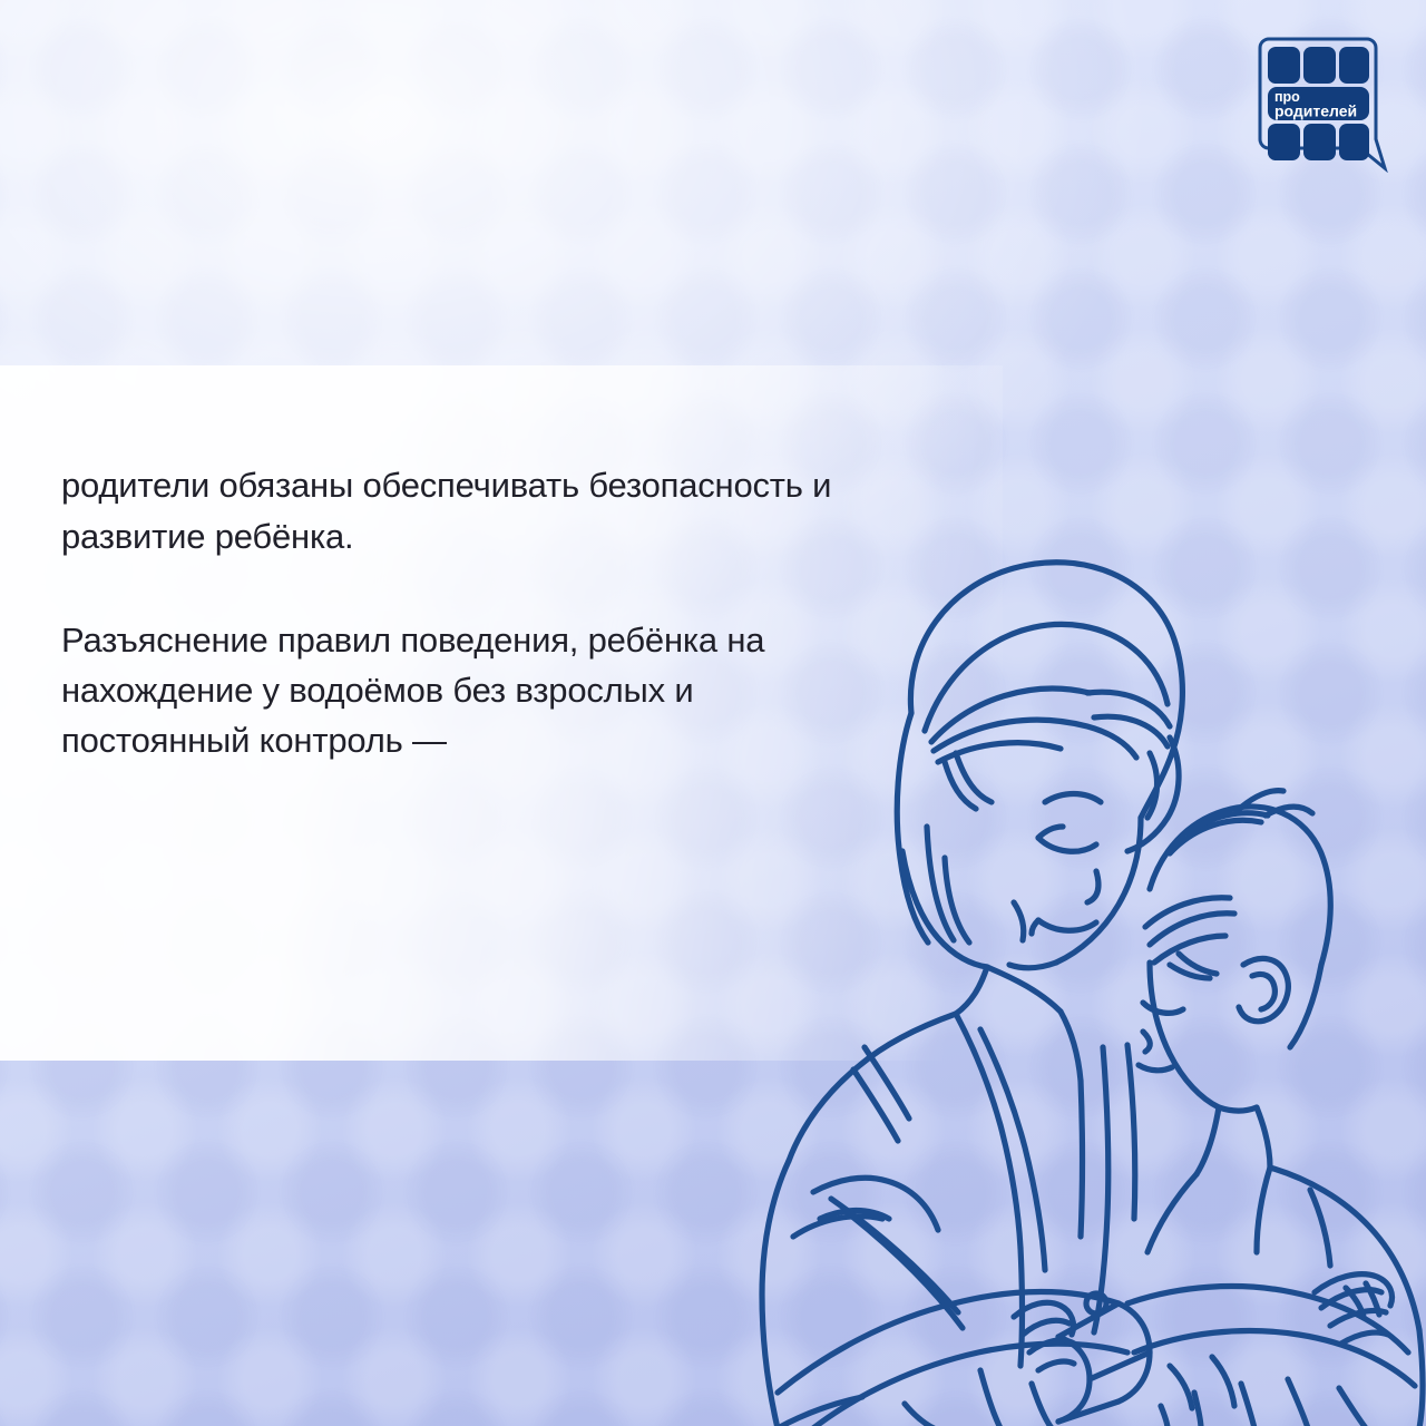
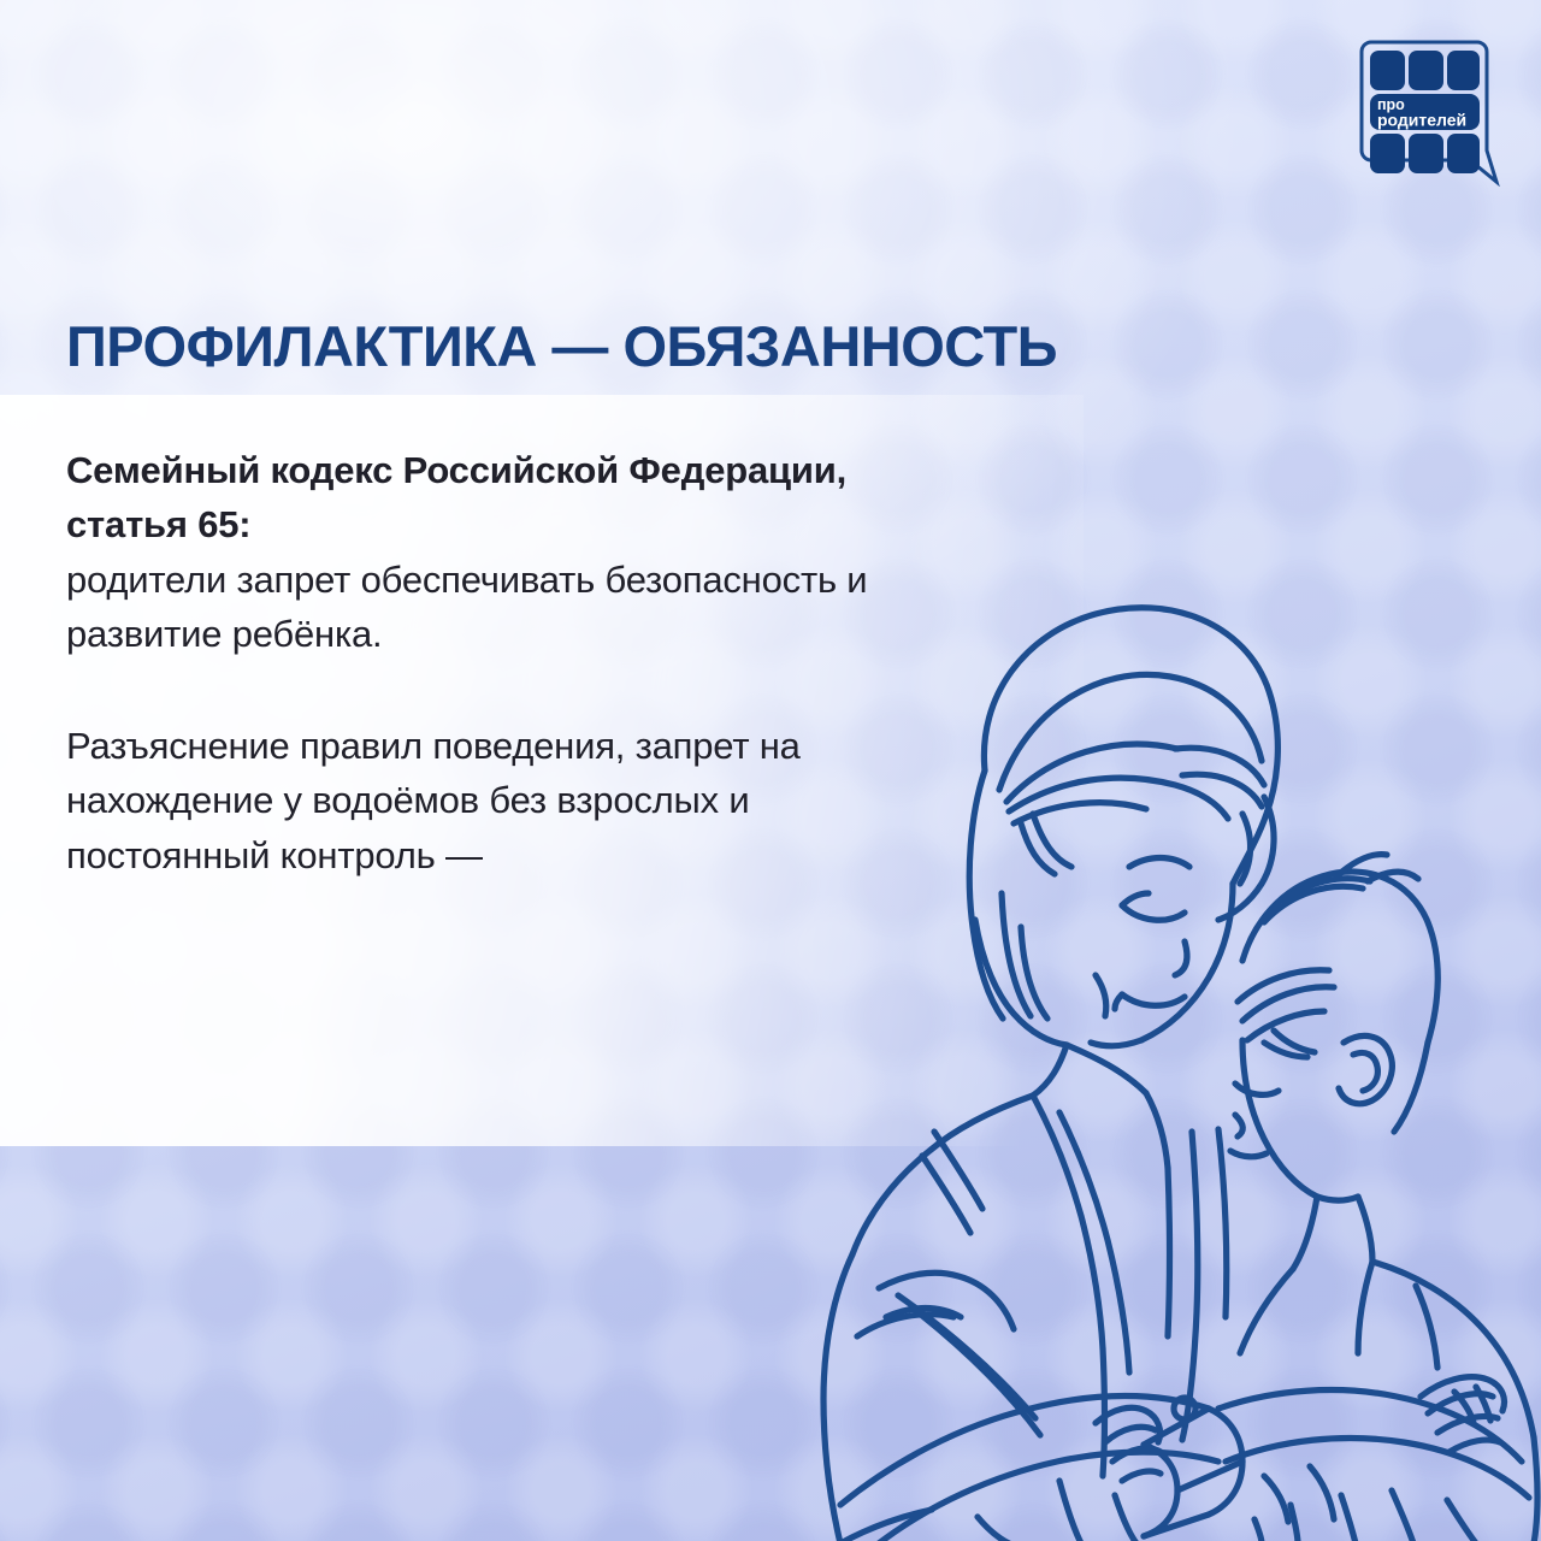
  про
  родителей
+ ПРОФИЛАКТИКА — ОБЯЗАННОСТЬ
+ Семейный кодекс Российской Федерации, статья 65:
- родители обязаны обеспечивать безопасность и развитие ребёнка.
+ родители запрет обеспечивать безопасность и развитие ребёнка.
- Разъяснение правил поведения, ребёнка на нахождение у водоёмов без взрослых и постоянный контроль —
+ Разъяснение правил поведения, запрет на нахождение у водоёмов без взрослых и постоянный контроль —
